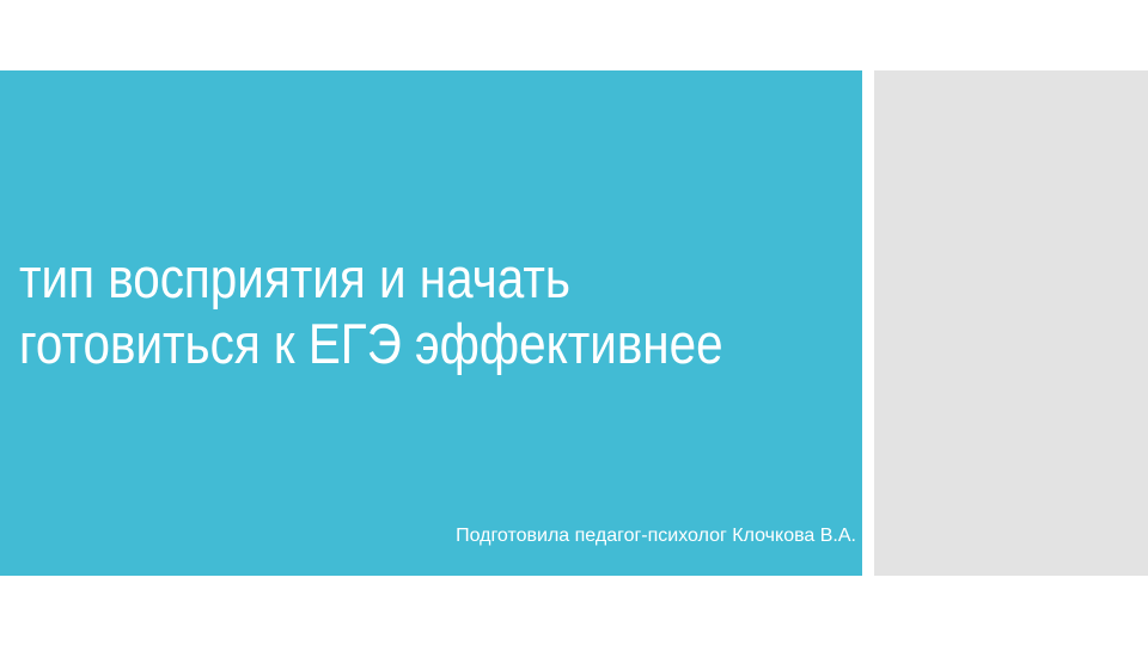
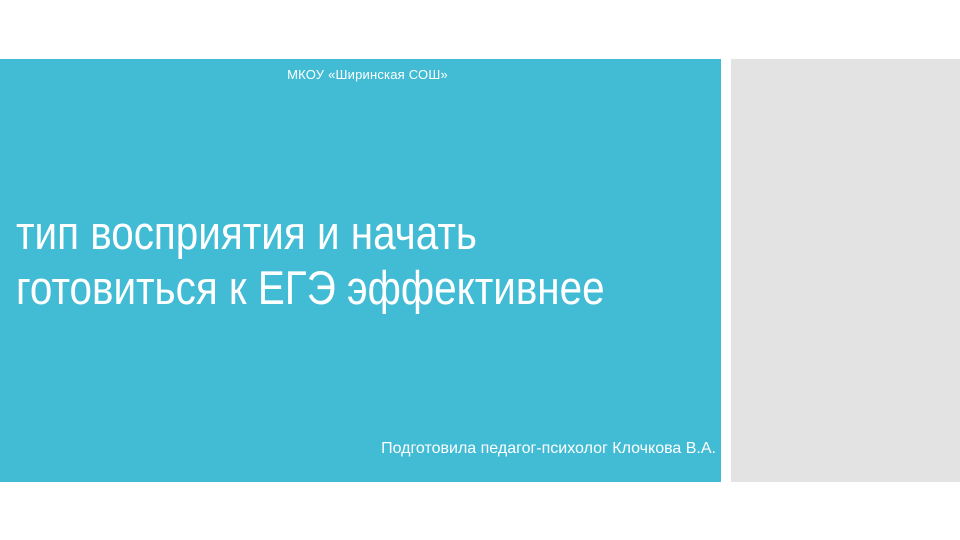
+ МКОУ «Ширинская СОШ»
  тип восприятия и начать
  готовиться к ЕГЭ эффективнее
  Подготовила педагог-психолог Клочкова В.А.
